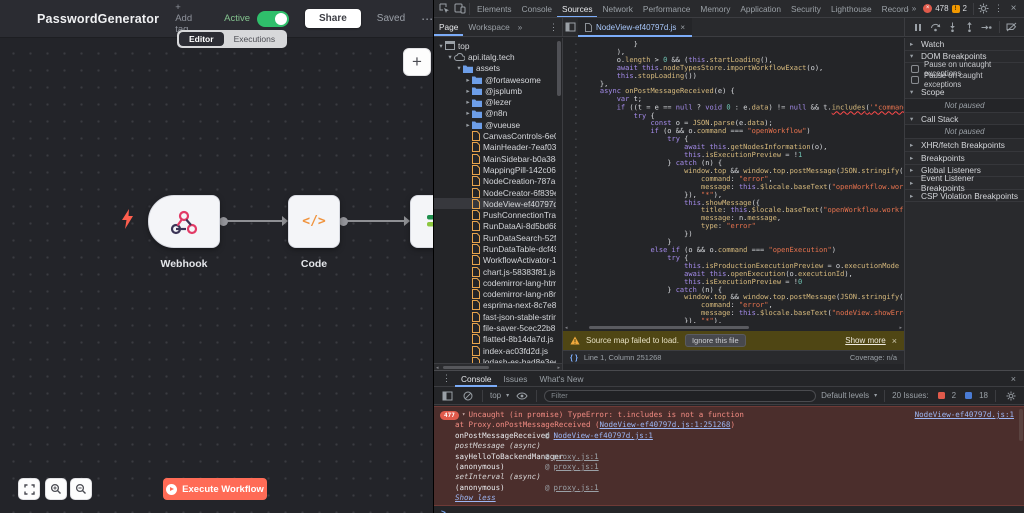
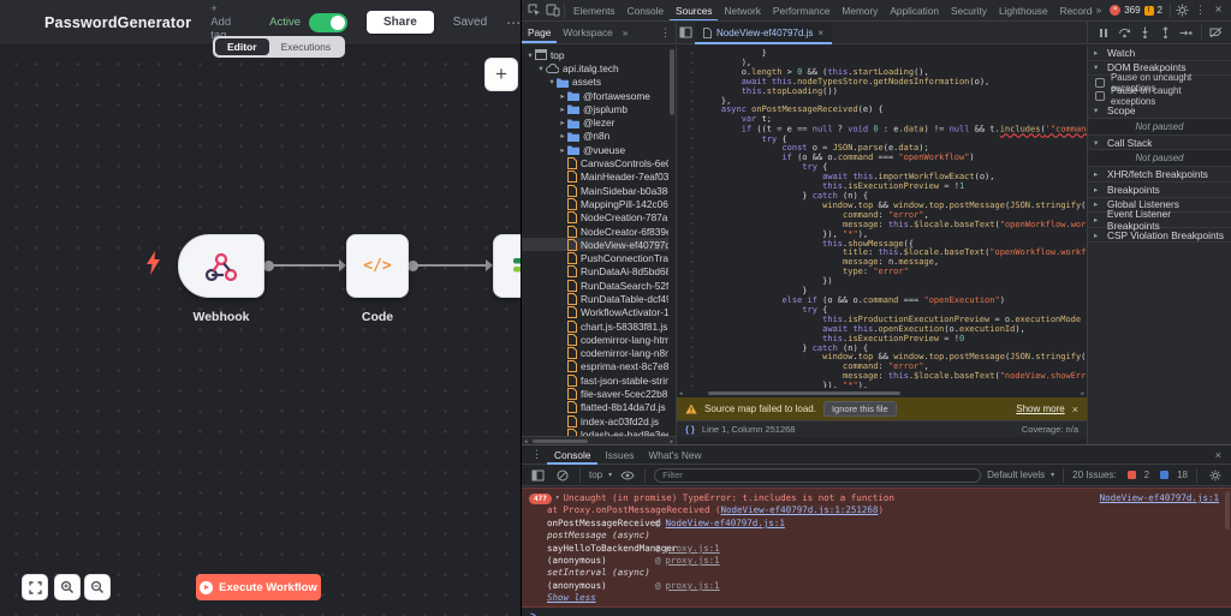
  PasswordGenerator
  + Add t
  Active
  Share
  Saved
  ⋯
  Editor
  Executions
  +
  Webhook
  </>
  Code
  Execute Workflow
  Elements
  Console
  Sources
  Network
  Performance
  Memory
  Application
  Security
  Lighthouse
  Record
  »
- 478
+ 369
  2
  ⋮
  ×
  Page
  Workspace
  »
  ⋮
  NodeView-ef40797d.js
  ×
  top
  api.italg.tech
  assets
  @fortawesome
  @jsplumb
  @lezer
  @n8n
  @vueuse
  CanvasControls-6e
  MainHeader-7eaf03
  MainSidebar-b0a38
  MappingPill-142c06
  NodeCreation-787a
  NodeCreator-6f839
  NodeView-ef40797d
  PushConnectionTra
  RunDataAi-8d5bd68
  RunDataSearch-52f
  RunDataTable-dcf4
  WorkflowActivator-1
  chart.js-58383f81.js
  codemirror-lang-htm
  codemirror-lang-n8n
  esprima-next-8c7e8
  fast-json-stable-strin
  file-saver-5cec22b8
  flatted-8b14da7d.js
  index-ac03fd2d.js
  lodash-es-bad8e3e
  -
  -
  -
  -
  -
  -
  -
  -
  -
  -
  -
  -
  -
  -
  -
  -
  -
  -
  -
  -
  -
  -
  -
  -
  -
  -
  -
  -
  -
  -
  -
  -
  -
  -
  -
  -
  }
  ),
  o.length > 0 && (this.startLoading(),
- await this.nodeTypesStore.importWorkflowExact(o),
+ await this.nodeTypesStore.getNodesInformation(o),
  this.stopLoading())
  },
  async onPostMessageReceived(e) {
  var t;
  if ((t = e == null ? void 0 : e.data) != null && t.includes('"comman
  try {
  const o = JSON.parse(e.data);
  if (o && o.command === "openWorkflow")
  try {
- await this.getNodesInformation(o),
+ await this.importWorkflowExact(o),
  this.isExecutionPreview = !1
  } catch (n) {
  window.top && window.top.postMessage(JSON.stringify(
  command: "error",
  message: this.$locale.baseText("openWorkflow.wor
  }), "*"),
  this.showMessage({
  title: this.$locale.baseText("openWorkflow.workf
  message: n.message,
  type: "error"
  })
  }
  else if (o && o.command === "openExecution")
  this.isProductionExecutionPreview = o.executionMode
  await this.openExecution(o.executionId),
  this.isExecutionPreview = !0
  } catch (n) {
  window.top && window.top.postMessage(JSON.stringify(
  command: "error",
  message: this.$locale.baseText("nodeView.showErr
  }), "*"),
  Source map failed to load.
  Ignore this file
  Show more
  ×
  { }
  Line 1, Column 251268
  Coverage: n/a
  Watch
  DOM Breakpoints
  Pause on uncaught exceptions
  Pause on caught exceptions
  Scope
  Not paused
  Call Stack
  Not paused
  XHR/fetch Breakpoints
  Breakpoints
  Global Listeners
  Event Listener Breakpoints
  CSP Violation Breakpoints
  ⋮
  Console
  Issues
  What's New
  ×
  top
  Filter
  Default levels
  20 Issues:
  2
  18
  Uncaught (in promise) TypeError: t.includes is not a function
  NodeView-ef40797d.js:1
  at Proxy.onPostMessageReceived (NodeView-ef40797d.js:1:251268)
  onPostMessageReceive
  @
  NodeView-ef40797d.js:1
  postMessage (async)
  sayHelloToBackendMang
  @
  proxy.js:1
  (anonymous)
  @
  proxy.js:1
  setInterval (async)
  (anonymous)
  @
  proxy.js:1
  Show less
